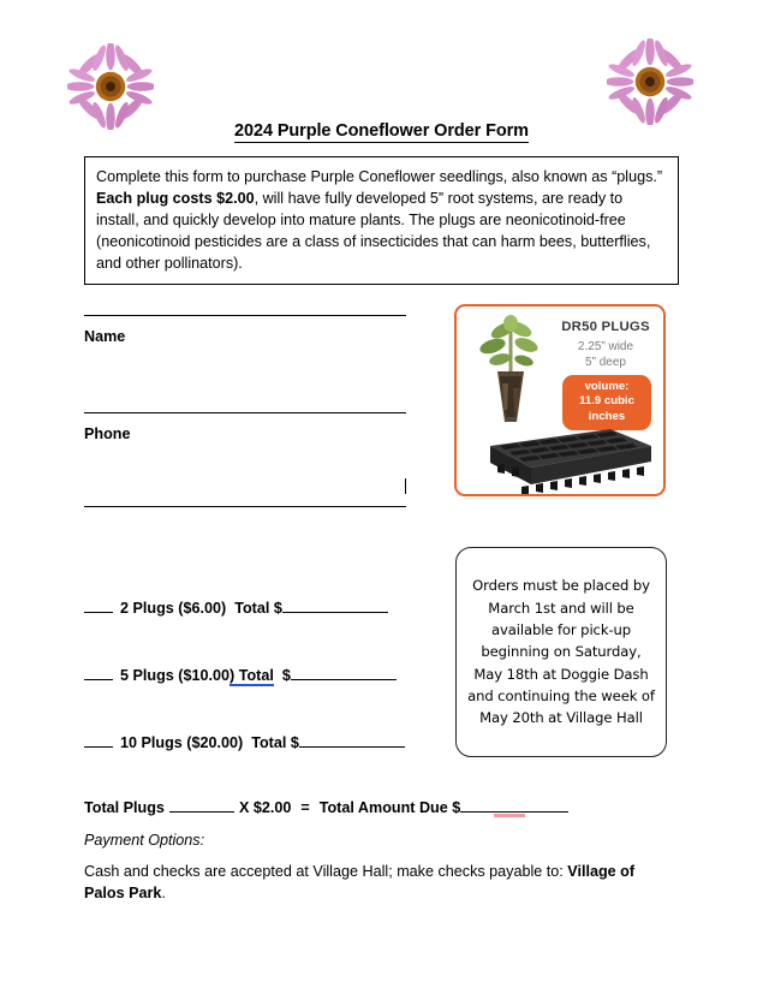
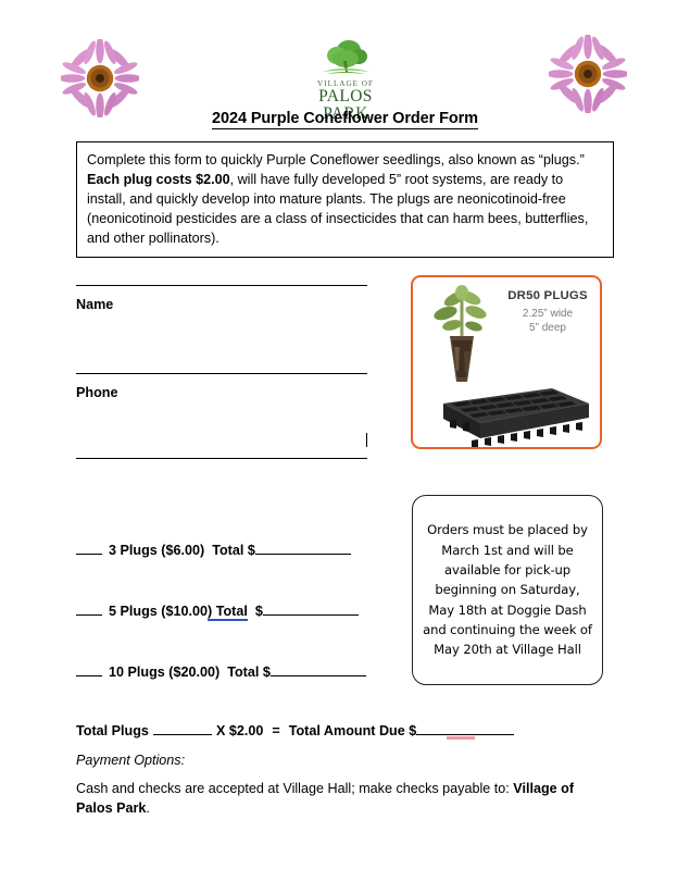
+ VILLAGE OF
+ PALOS PARK
  2024 Purple Coneflower Order Form
- Complete this form to purchase Purple Coneflower seedlings, also known as “plugs.” Each plug costs $2.00, will have fully developed 5” root systems, are ready to install, and quickly develop into mature plants. The plugs are neonicotinoid-free (neonicotinoid pesticides are a class of insecticides that can harm bees, butterflies, and other pollinators).
+ Complete this form to quickly Purple Coneflower seedlings, also known as “plugs.” Each plug costs $2.00, will have fully developed 5” root systems, are ready to install, and quickly develop into mature plants. The plugs are neonicotinoid-free (neonicotinoid pesticides are a class of insecticides that can harm bees, butterflies, and other pollinators).
  Name
  Phone
- 2 Plugs ($6.00)
+ 3 Plugs ($6.00)
  Total $
  5 Plugs ($10.00
  ) Total
  $
  10 Plugs ($20.00)
  Total $
  DR50 PLUGS
  2.25” wide
  5” deep
- volume:
- 11.9 cubic
- inches
  Orders must be placed by March 1st and will be available for pick-up beginning on Saturday, May 18th at Doggie Dash and continuing the week of May 20th at Village Hall
  Total Plugs
  X $2.00
  =
  Total Amount Due $
  Payment Options:
  Cash and checks are accepted at Village Hall; make checks payable to: Village of Palos Park.
